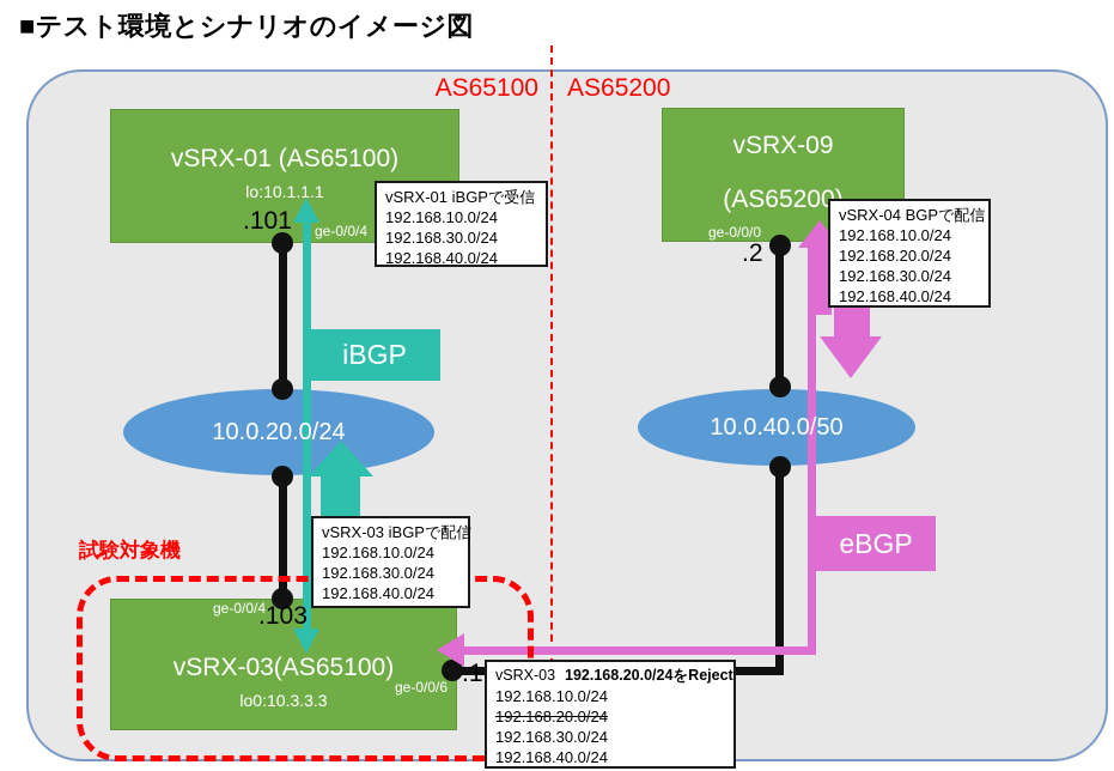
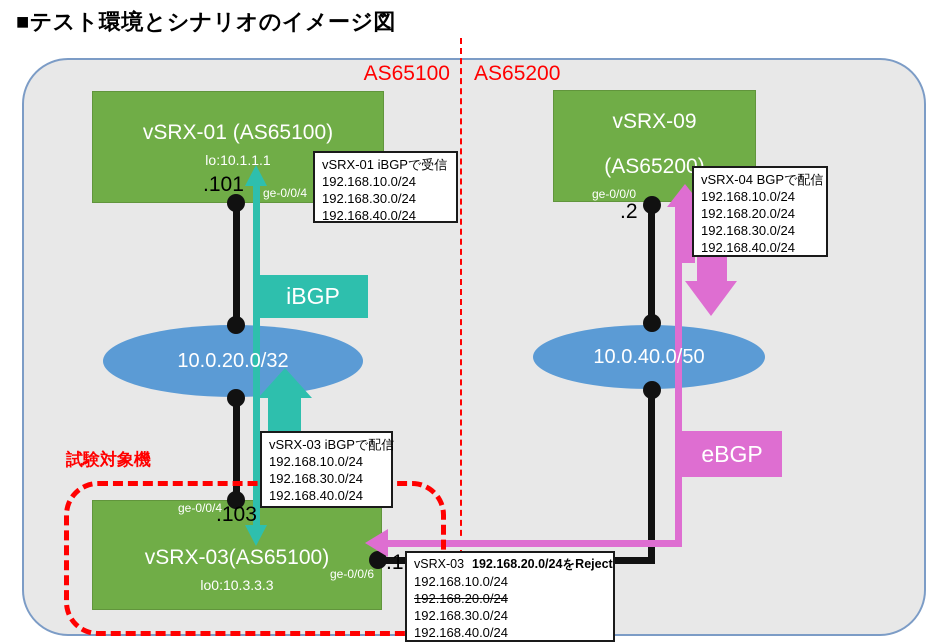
  ■テスト環境とシナリオのイメージ図
  AS65100
  AS65200
  vSRX-01 (AS65100)
  lo:10.1.1.1
  vSRX-09
  (AS6520
  vSRX-03(AS65100)
  lo0:10.3.3.3
  iBGP
  eBGP
- 10.0.20.0/24
+ 10.0.20.0/32
  10.0.40.0/50
  試験対象機
  ge-0/0/4
  .101
  ge-0/0/0
  .2
  ge-0/0/4
  .103
  ge-0/0/6
  .1
  vSRX-01 iBGPで受信
  192.168.10.0/24
  192.168.30.0/24
  192.168.40.0/24
  vSRX-03 iBGPで配信
  192.168.10.0/24
  192.168.30.0/24
  192.168.40.0/24
  vSRX-04 BGPで配信
  192.168.10.0/24
  192.168.20.0/24
  192.168.30.0/24
  192.168.40.0/24
  vSRX-03 192.168.20.0/24をReject
  192.168.10.0/24
  192.168.20.0/24
  192.168.30.0/24
  192.168.40.0/24
